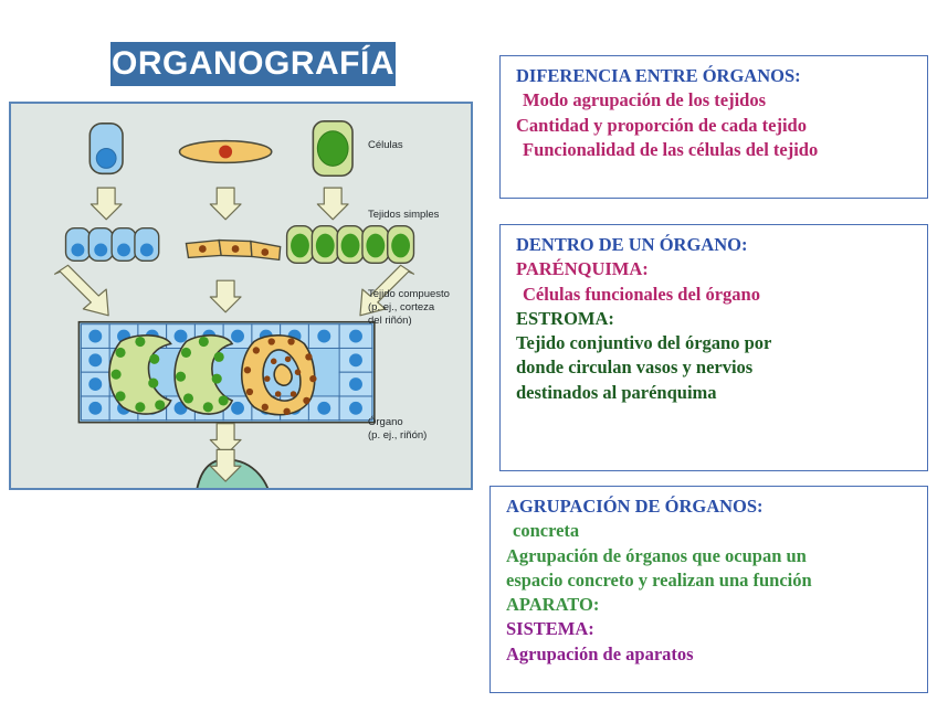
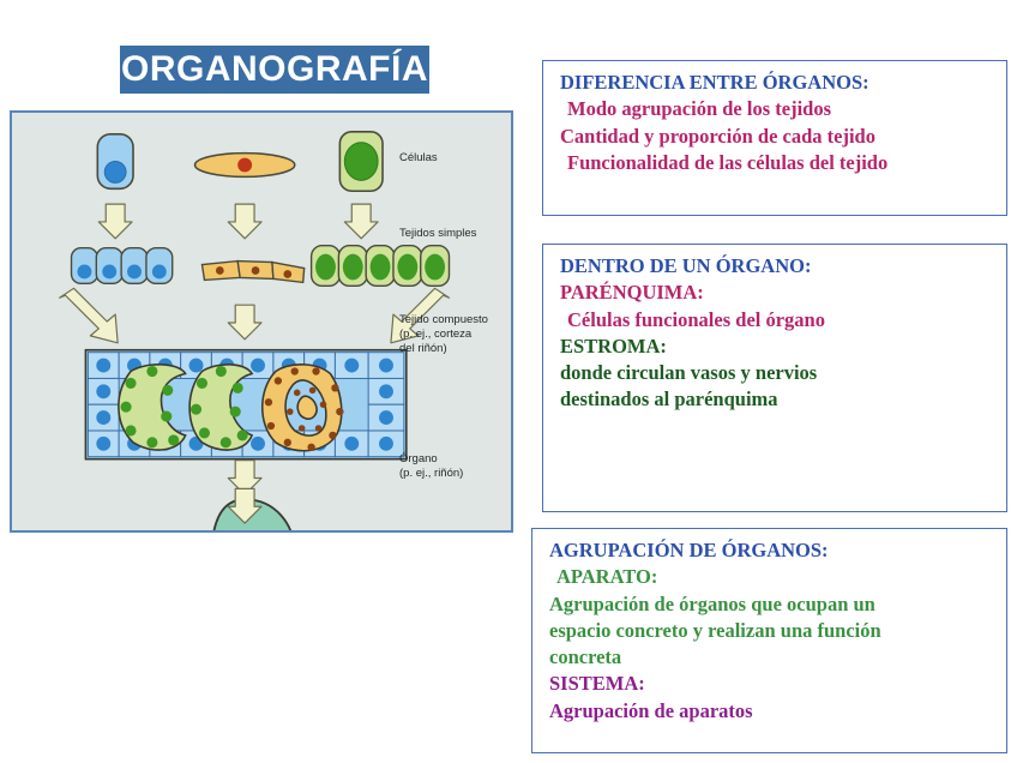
  ORGANOGRAFÍA
  Células
  Tejidos simples
  Tejido compuesto
  (p. ej., corteza
  del riñón)
  Órgano
  (p. ej., riñón)
  DIFERENCIA ENTRE ÓRGANOS:
  Modo agrupación de los tejidos
  Cantidad y proporción de cada tejido
  Funcionalidad de las células del tejido
  DENTRO DE UN ÓRGANO:
  PARÉNQUIMA:
  Células funcionales del órgano
  ESTROMA:
- Tejido conjuntivo del órgano por
  donde circulan vasos y nervios
  destinados al parénquima
  AGRUPACIÓN DE ÓRGANOS:
- concreta
+ APARATO:
  Agrupación de órganos que ocupan un
  espacio concreto y realizan una función
- APARATO:
+ concreta
  SISTEMA:
  Agrupación de aparatos
